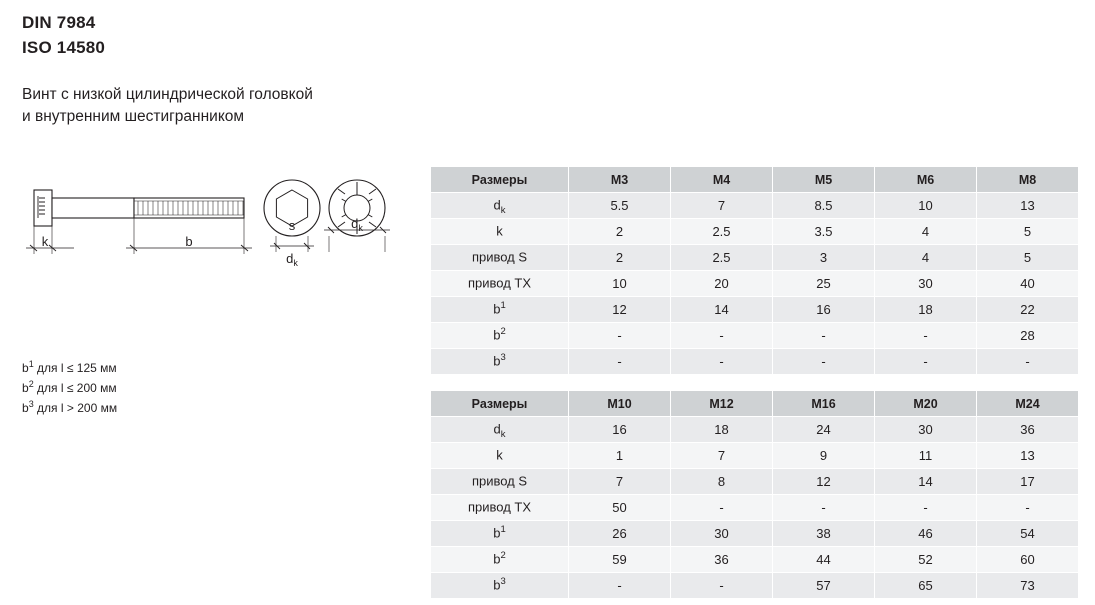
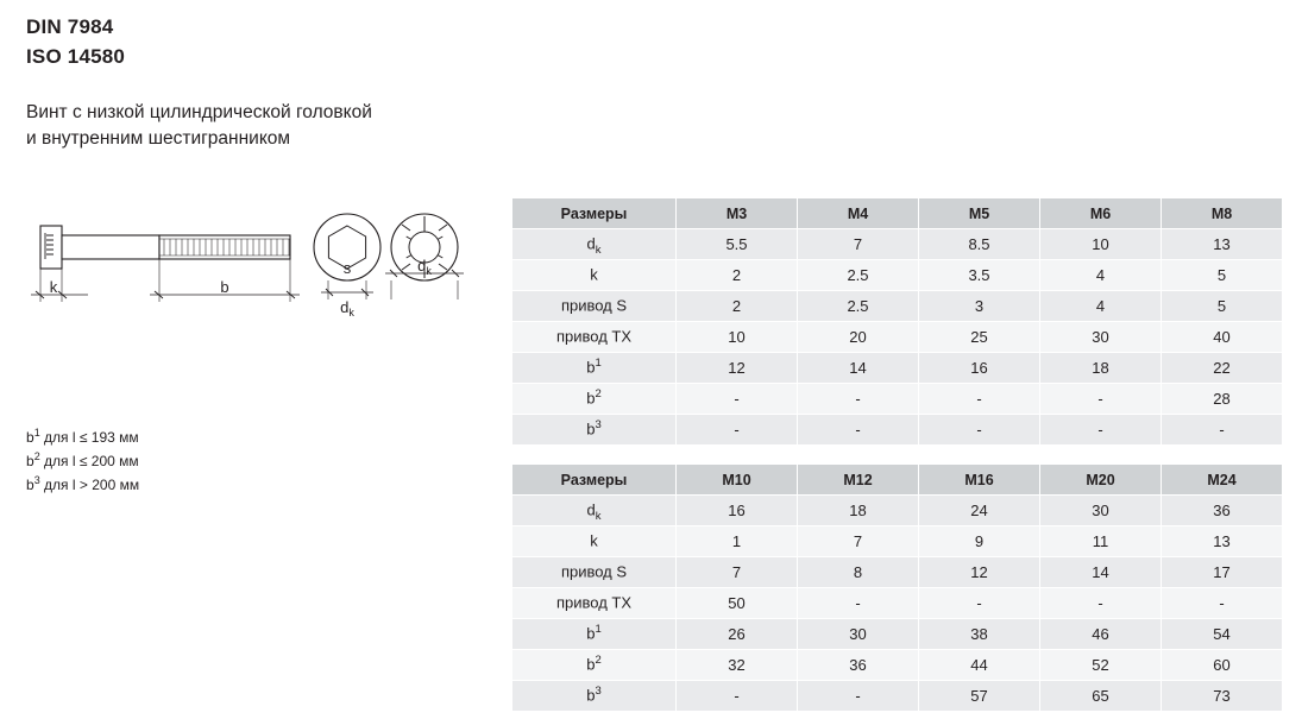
  DIN 7984
  ISO 14580
  Винт с низкой цилиндрической головкой
  и внутренним шестигранником
  k
  b
  s
  dk
  dk
- b1 для l ≤ 125 мм
+ b1 для l ≤ 193 мм
  b2 для l ≤ 200 мм
  b3 для l > 200 мм
  Размеры	M3	M4	M5	M6	M8
  dk	5.5	7	8.5	10	13
  k	2	2.5	3.5	4	5
  привод S	2	2.5	3	4	5
  привод TX	10	20	25	30	40
  b1	12	14	16	18	22
  b2	-	-	-	-	28
  b3	-	-	-	-	-
  Размеры	M10	M12	M16	M20	M24
  dk	16	18	24	30	36
  k	1	7	9	11	13
  привод S	7	8	12	14	17
  привод TX	50	-	-	-	-
  b1	26	30	38	46	54
- b2	59	36	44	52	60
+ b2	32	36	44	52	60
  b3	-	-	57	65	73
